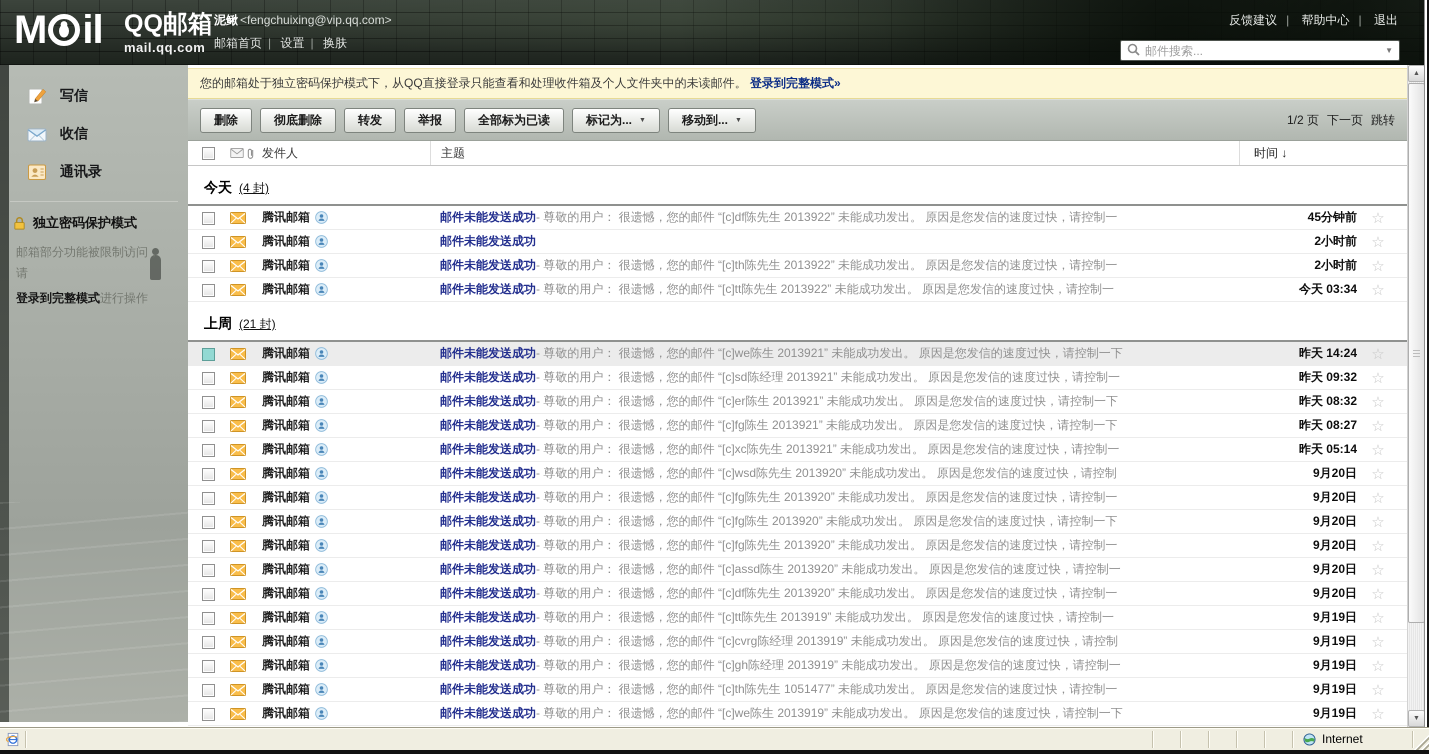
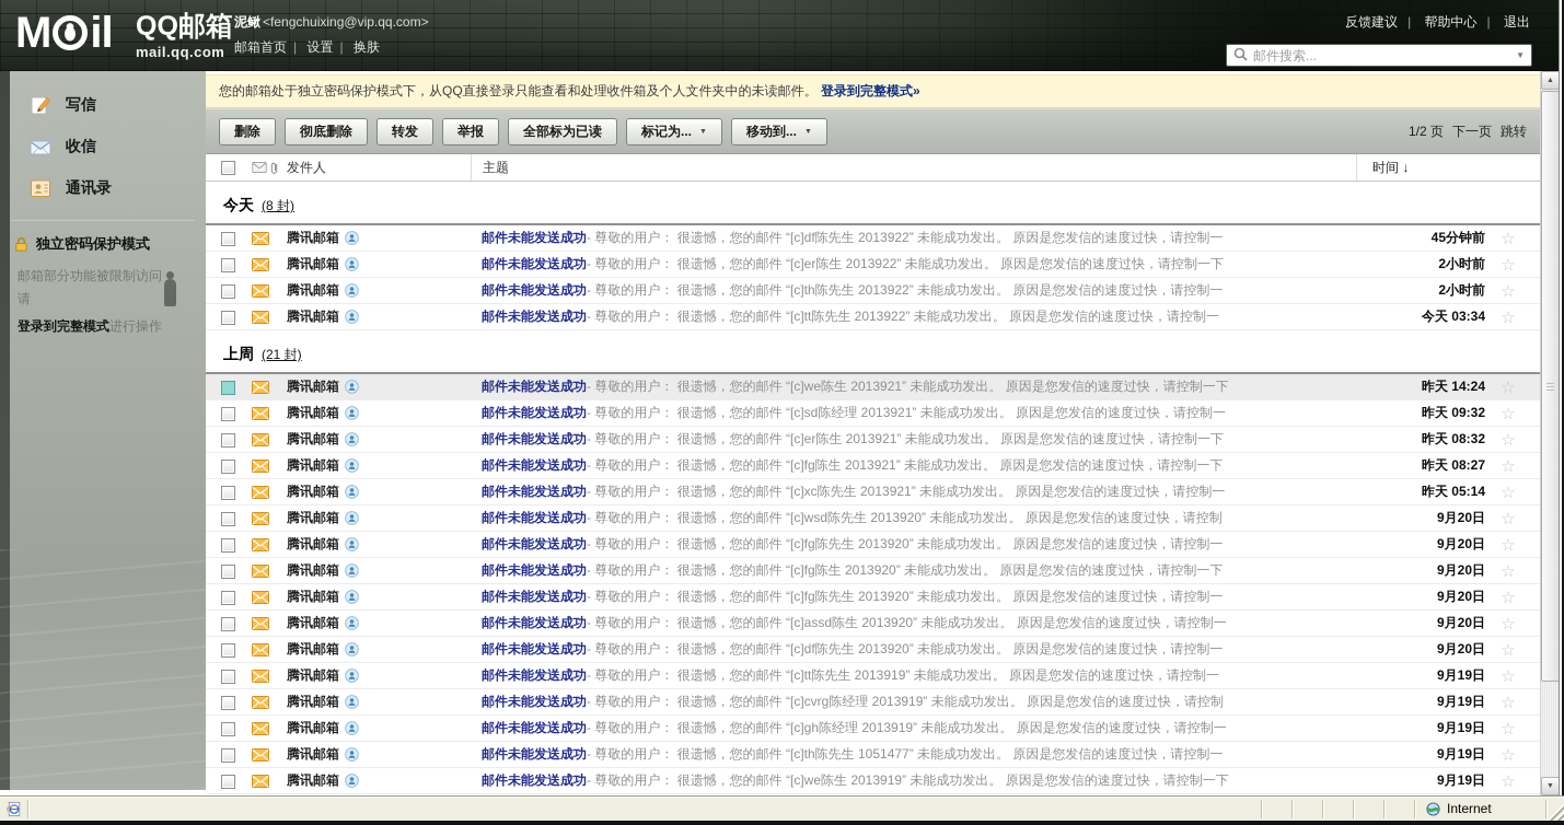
  M
  il
  QQ邮箱
  mail.qq.com
  泥鳅 <fengchuixing@vip.qq.com>
  邮箱首页 | 设置 | 换肤
  反馈建议 | 帮助中心 | 退出
  邮件搜索...
  ▼
  写信
  收信
  通讯录
  独立密码保护模式
  邮箱部分功能被限制访问，请
  登录到完整模式进行操作
  您的邮箱处于独立密码保护模式下，从QQ直接登录只能查看和处理收件箱及个人文件夹中的未读邮件。 登录到完整模式»
  删除
  彻底删除
  转发
  举报
  全部标为已读
  标记为...
  移动到...
  1/2 页
  下一页
  跳转
  发件人
  主题
  时间
  ↓
  今天
- (4 封)
+ (8 封)
  腾讯邮箱
  邮件未能发送成功
  - 尊敬的用户： 很遗憾，您的邮件 “[c]df陈先生 2013922” 未能成功发出。 原因是您发信的速度过快，请控制一
  45分钟前
  ☆
  腾讯邮箱
  邮件未能发送成功
+ - 尊敬的用户： 很遗憾，您的邮件 “[c]er陈生 2013922” 未能成功发出。 原因是您发信的速度过快，请控制一下
  2小时前
  ☆
  腾讯邮箱
  邮件未能发送成功
  - 尊敬的用户： 很遗憾，您的邮件 “[c]th陈先生 2013922” 未能成功发出。 原因是您发信的速度过快，请控制一
  2小时前
  ☆
  腾讯邮箱
  邮件未能发送成功
  - 尊敬的用户： 很遗憾，您的邮件 “[c]tt陈先生 2013922” 未能成功发出。 原因是您发信的速度过快，请控制一
  今天 03:34
  ☆
  上周
  (21 封)
  腾讯邮箱
  邮件未能发送成功
  - 尊敬的用户： 很遗憾，您的邮件 “[c]we陈生 2013921” 未能成功发出。 原因是您发信的速度过快，请控制一下
  昨天 14:24
  腾讯邮箱
  邮件未能发送成功
  - 尊敬的用户： 很遗憾，您的邮件 “[c]sd陈经理 2013921” 未能成功发出。 原因是您发信的速度过快，请控制一
  昨天 09:32
  ☆
  腾讯邮箱
  邮件未能发送成功
  - 尊敬的用户： 很遗憾，您的邮件 “[c]er陈生 2013921” 未能成功发出。 原因是您发信的速度过快，请控制一下
  昨天 08:32
  ☆
  腾讯邮箱
  邮件未能发送成功
  - 尊敬的用户： 很遗憾，您的邮件 “[c]fg陈生 2013921” 未能成功发出。 原因是您发信的速度过快，请控制一下
  昨天 08:27
  ☆
  腾讯邮箱
  邮件未能发送成功
  - 尊敬的用户： 很遗憾，您的邮件 “[c]xc陈先生 2013921” 未能成功发出。 原因是您发信的速度过快，请控制一
  昨天 05:14
  ☆
  腾讯邮箱
  邮件未能发送成功
  - 尊敬的用户： 很遗憾，您的邮件 “[c]wsd陈先生 2013920” 未能成功发出。 原因是您发信的速度过快，请控制
  9月20日
  ☆
  腾讯邮箱
  邮件未能发送成功
  - 尊敬的用户： 很遗憾，您的邮件 “[c]fg陈先生 2013920” 未能成功发出。 原因是您发信的速度过快，请控制一
  9月20日
  ☆
  腾讯邮箱
  邮件未能发送成功
  - 尊敬的用户： 很遗憾，您的邮件 “[c]fg陈生 2013920” 未能成功发出。 原因是您发信的速度过快，请控制一下
  9月20日
  ☆
  腾讯邮箱
  邮件未能发送成功
  - 尊敬的用户： 很遗憾，您的邮件 “[c]fg陈先生 2013920” 未能成功发出。 原因是您发信的速度过快，请控制一
  9月20日
  ☆
  腾讯邮箱
  邮件未能发送成功
  - 尊敬的用户： 很遗憾，您的邮件 “[c]assd陈生 2013920” 未能成功发出。 原因是您发信的速度过快，请控制一
  9月20日
  ☆
  腾讯邮箱
  邮件未能发送成功
  - 尊敬的用户： 很遗憾，您的邮件 “[c]df陈先生 2013920” 未能成功发出。 原因是您发信的速度过快，请控制一
  9月20日
  ☆
  腾讯邮箱
  邮件未能发送成功
  - 尊敬的用户： 很遗憾，您的邮件 “[c]tt陈先生 2013919” 未能成功发出。 原因是您发信的速度过快，请控制一
  9月19日
  ☆
  腾讯邮箱
  邮件未能发送成功
  - 尊敬的用户： 很遗憾，您的邮件 “[c]cvrg陈经理 2013919” 未能成功发出。 原因是您发信的速度过快，请控制
  9月19日
  ☆
  腾讯邮箱
  邮件未能发送成功
  - 尊敬的用户： 很遗憾，您的邮件 “[c]gh陈经理 2013919” 未能成功发出。 原因是您发信的速度过快，请控制一
  9月19日
  ☆
  腾讯邮箱
  邮件未能发送成功
  - 尊敬的用户： 很遗憾，您的邮件 “[c]th陈先生 1051477” 未能成功发出。 原因是您发信的速度过快，请控制一
  9月19日
  ☆
  腾讯邮箱
  邮件未能发送成功
  - 尊敬的用户： 很遗憾，您的邮件 “[c]we陈生 2013919” 未能成功发出。 原因是您发信的速度过快，请控制一下
  9月19日
  ☆
  Internet
